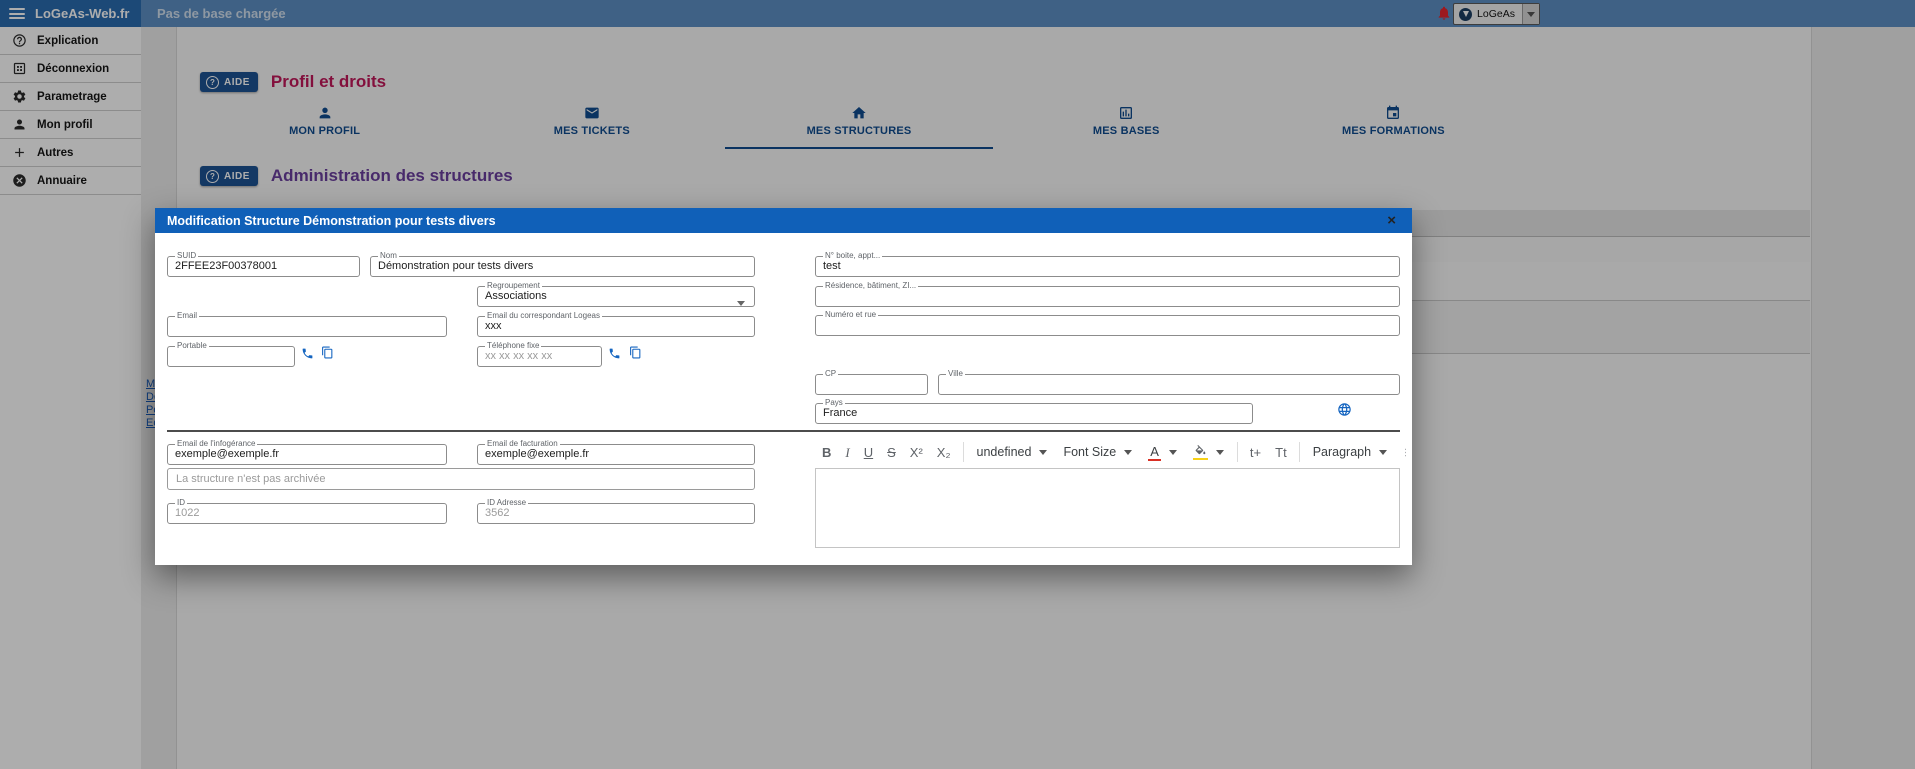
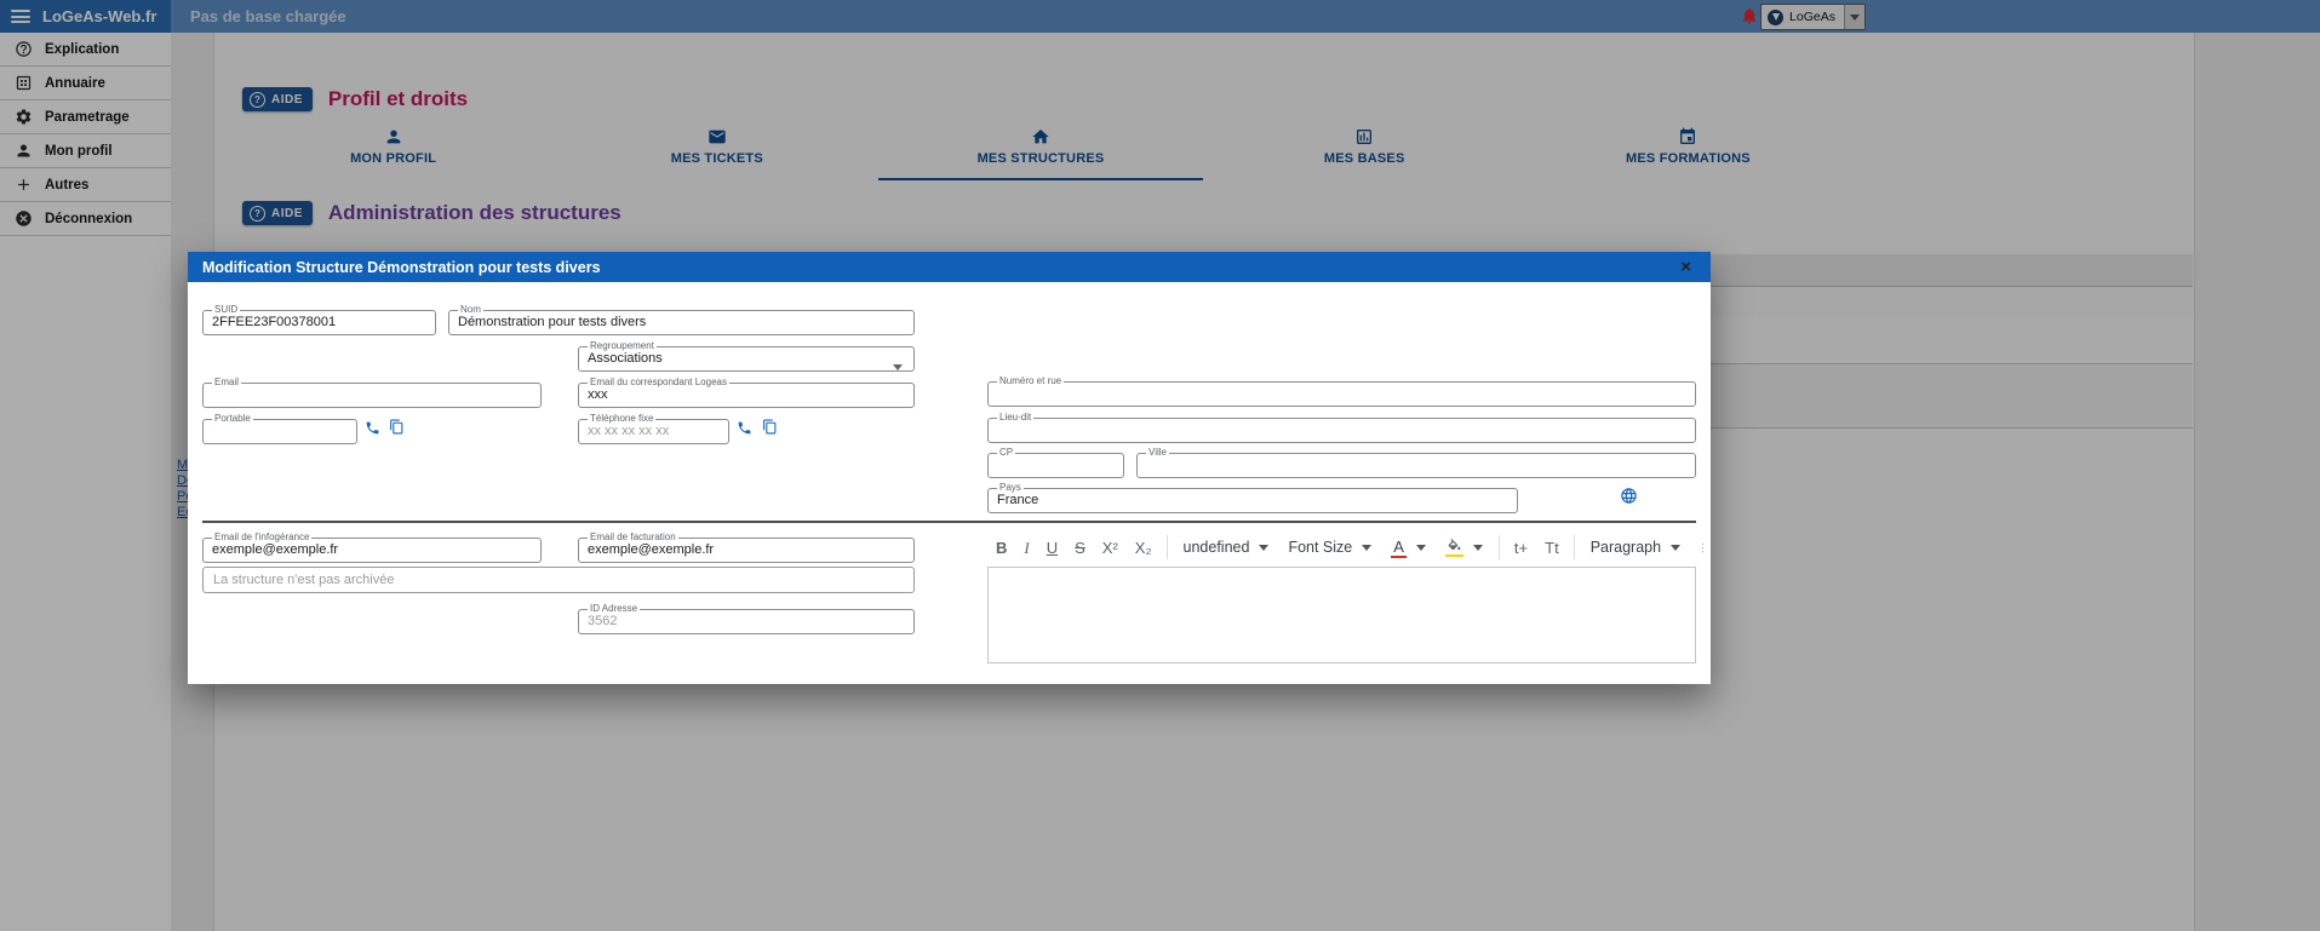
  Pas de base chargée
  LoGeAs-Web.fr
  LoGeAs
  Explication
- Déconnexion
+ Annuaire
  Parametrage
  Mon profil
  Autres
- Annuaire
+ Déconnexion
  ?
  AIDE
  Profil et droits
  MON PROFIL
  MES TICKETS
  MES STRUCTURES
  MES BASES
  MES FORMATIONS
  ?
  AIDE
  Administration des structures
  Modification Structure Démonstration pour tests divers
  ×
  SUID
  2FFEE23F00378001
  Nom
  Démonstration pour tests divers
  Regroupement
  Associations
  Email
  Email du correspondant Logeas
  xxx
  Portable
  Téléphone fixe
  xx xx xx xx xx
- N° boite, appt...
- test
- Résidence, bâtiment, ZI...
  Numéro et rue
+ Lieu-dit
  CP
  Ville
  Pays
  France
  Email de l'infogérance
  exemple@exemple.fr
  Email de facturation
  exemple@exemple.fr
  La structure n'est pas archivée
- ID
- 1022
  ID Adresse
  3562
  B
  I
  U
  S
  X²
  X₂
  undefined
  Font Size
  A
  t+
  Tt
  Paragraph
